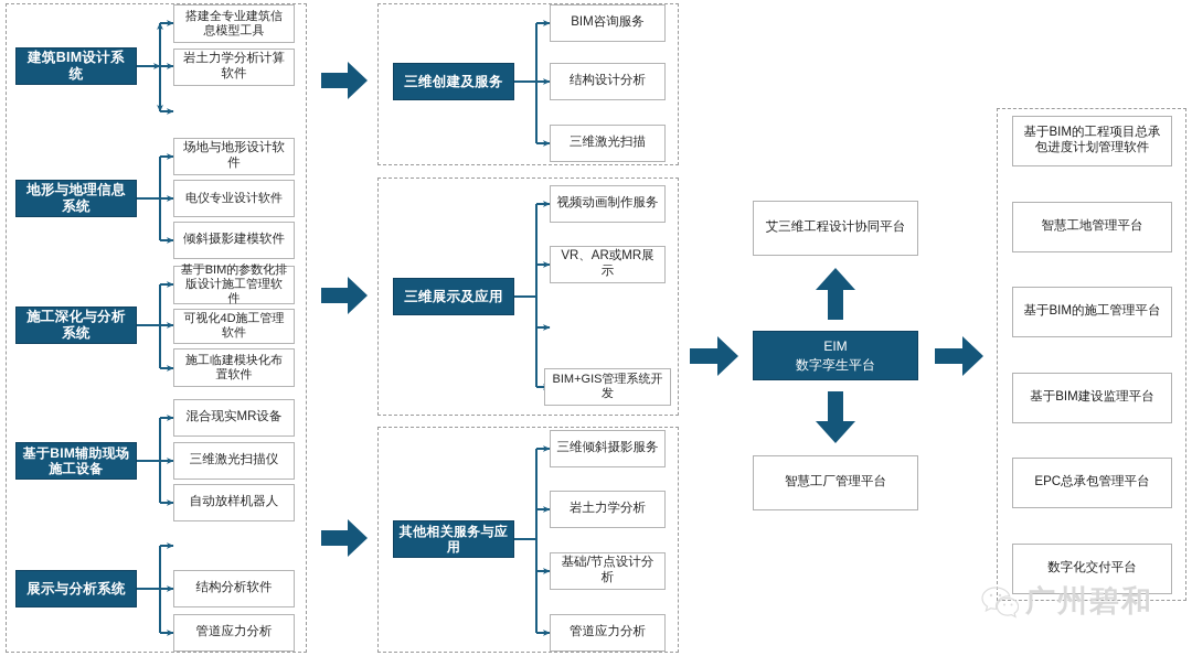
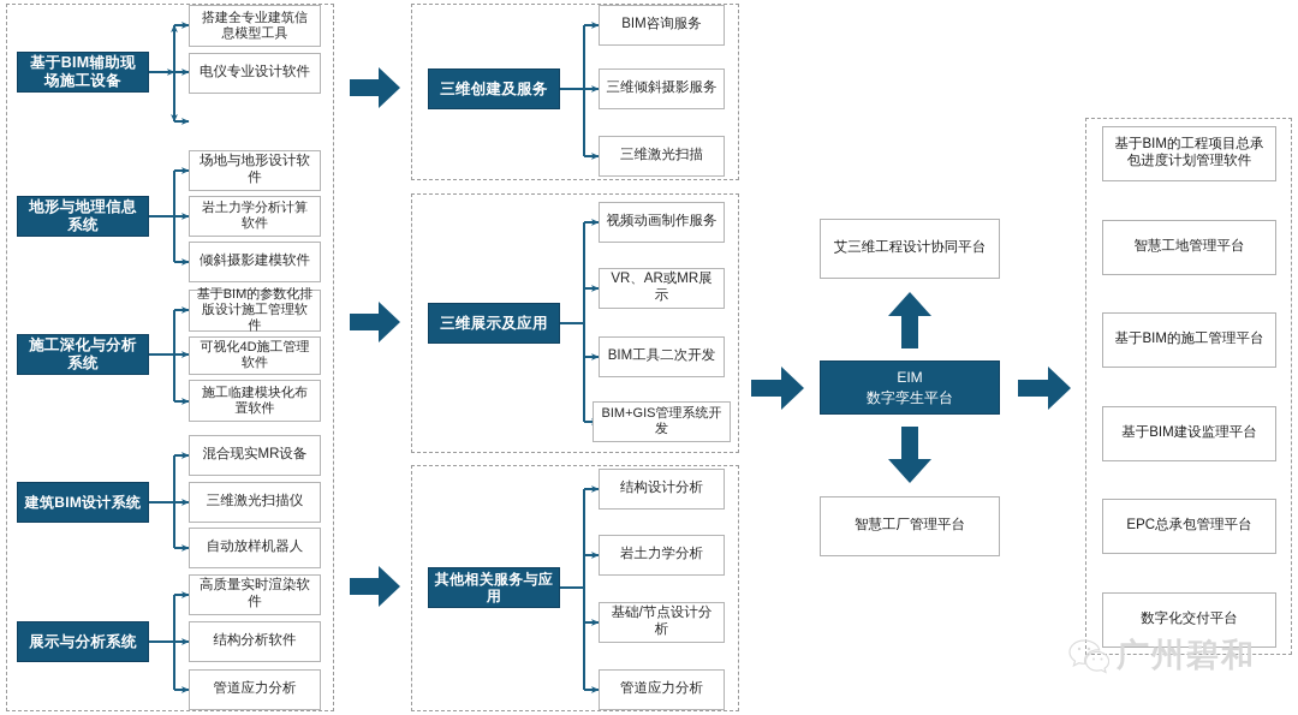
- 建筑BIM设计系统
+ 基于BIM辅助现场施工设备
  搭建全专业建筑信息模型工具
- 岩土力学分析计算软件
+ 电仪专业设计软件
  地形与地理信息系统
  场地与地形设计软件
- 电仪专业设计软件
+ 岩土力学分析计算软件
  倾斜摄影建模软件
  施工深化与分析系统
  基于BIM的参数化排版设计施工管理软件
  可视化4D施工管理软件
  施工临建模块化布置软件
- 基于BIM辅助现场施工设备
+ 建筑BIM设计系统
  混合现实MR设备
  三维激光扫描仪
  自动放样机器人
  展示与分析系统
+ 高质量实时渲染软件
  结构分析软件
  管道应力分析
  三维创建及服务
  BIM咨询服务
- 结构设计分析
+ 三维倾斜摄影服务
  三维激光扫描
  三维展示及应用
  视频动画制作服务
  VR、AR或MR展示
+ BIM工具二次开发
  BIM+GIS管理系统开发
  其他相关服务与应用
- 三维倾斜摄影服务
+ 结构设计分析
  岩土力学分析
  基础/节点设计分析
  管道应力分析
  艾三维工程设计协同平台
  EIM
  数字孪生平台
  智慧工厂管理平台
  基于BIM的工程项目总承包进度计划管理软件
  智慧工地管理平台
  基于BIM的施工管理平台
  基于BIM建设监理平台
  EPC总承包管理平台
  数字化交付平台
  广州碧和
